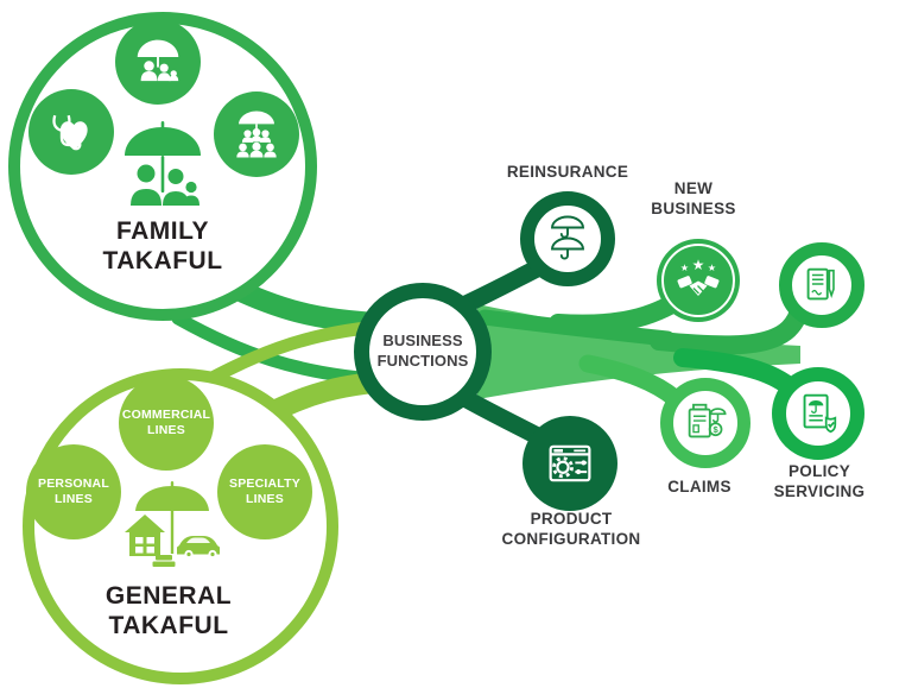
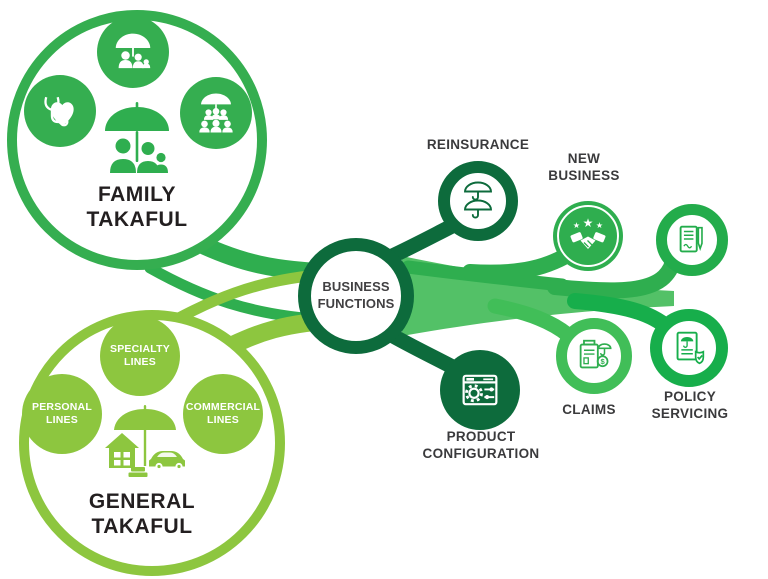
  FAMILY
  TAKAFUL
- COMMERCIAL
+ SPECIALTY
  LINES
  PERSONAL
  LINES
- SPECIALTY
+ COMMERCIAL
  LINES
  GENERAL
  TAKAFUL
  BUSINESS
  FUNCTIONS
  REINSURANCE
  ★
  ★
  ★
  NEW
  BUSINESS
  $
  CLAIMS
  POLICY
  SERVICING
  PRODUCT
  CONFIGURATION
